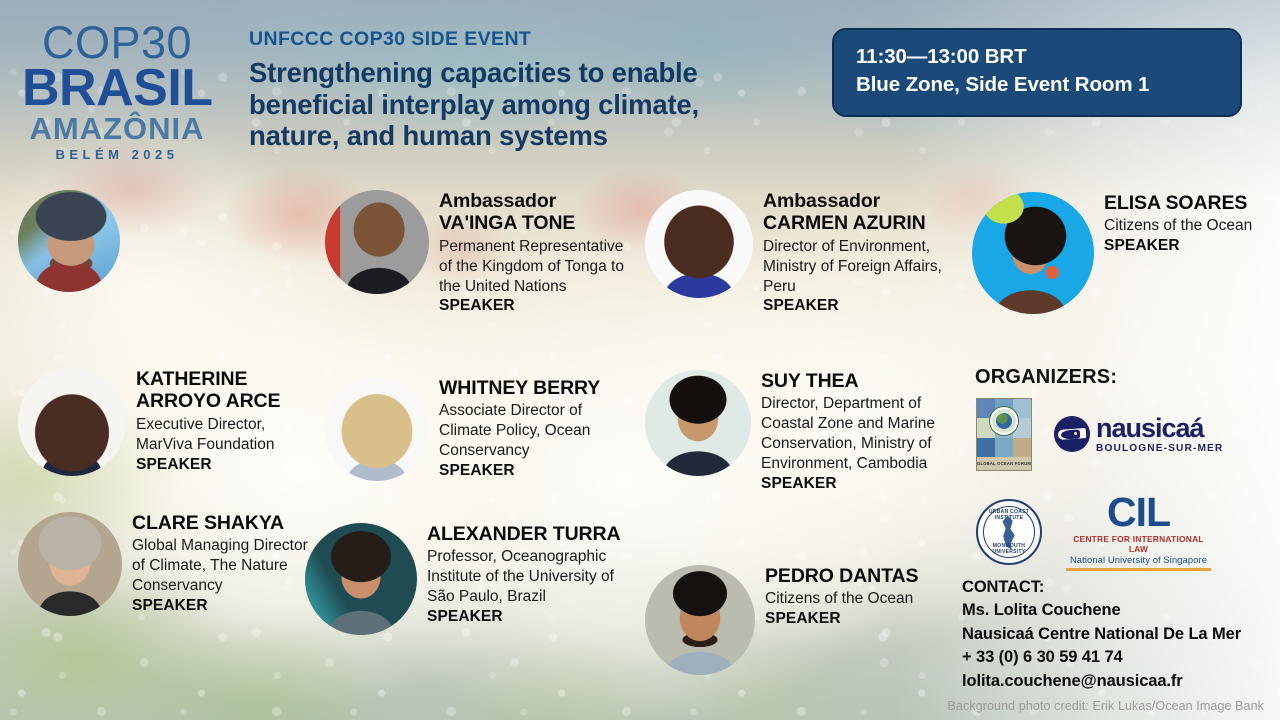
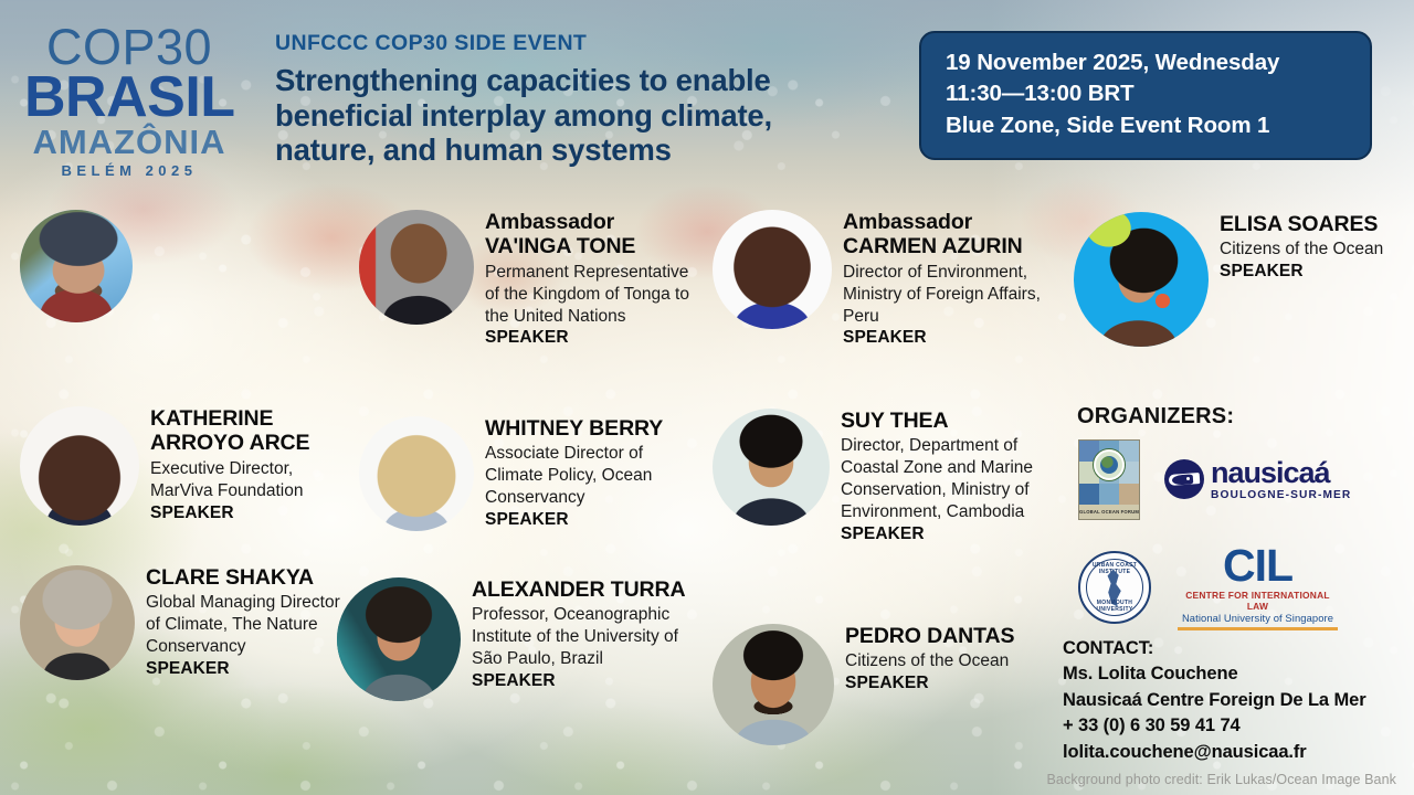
  COP30
  BRASIL
  AMAZÔNIA
  BELÉM 2025
  UNFCCC COP30 SIDE EVENT
  Strengthening capacities to enable beneficial interplay among climate, nature, and human systems
+ 19 November 2025, Wednesday
  11:30—13:00 BRT
  Blue Zone, Side Event Room 1
  KATHERINE ARROYO ARCE
  Executive Director, MarViva Foundation
  SPEAKER
  CLARE SHAKYA
  Global Managing Directo of Climate, The Nature Conservancy
  SPEAKER
  Ambassador
  VA'INGA TONE
  Permanent Representative of the Kingdom of Tonga to the United Nations
  SPEAKER
  WHITNEY BERRY
  Associate Director of Climate Policy, Ocean Conservancy
  SPEAKER
  ALEXANDER TURRA
  Professor, Oceanographic Institute of the University of São Paulo, Brazil
  SPEAKER
  Ambassador
  CARMEN AZURIN
  Director of Environment, Ministry of Foreign Affairs, Peru
  SPEAKER
  SUY THEA
  Director, Department of Coastal Zone and Marine Conservation, Ministry of Environment, Cambodia
  SPEAKER
  PEDRO DANTAS
  Citizens of the Ocean
  SPEAKER
  ELISA SOARES
  Citizens of the Ocean
  SPEAKER
  ORGANIZERS:
  nausicaá
  BOULOGNE-SUR-MER
  CIL
  CENTRE FOR INTERNATIONAL LAW
  National University of Singapore
  CONTACT:
  Ms. Lolita Couchene
- Nausicaá Centre National De La Mer
+ Nausicaá Centre Foreign De La Mer
  + 33 (0) 6 30 59 41 74
  lolita.couchene@nausicaa.fr
  Background photo credit: Erik Lukas/Ocean Image Bank
